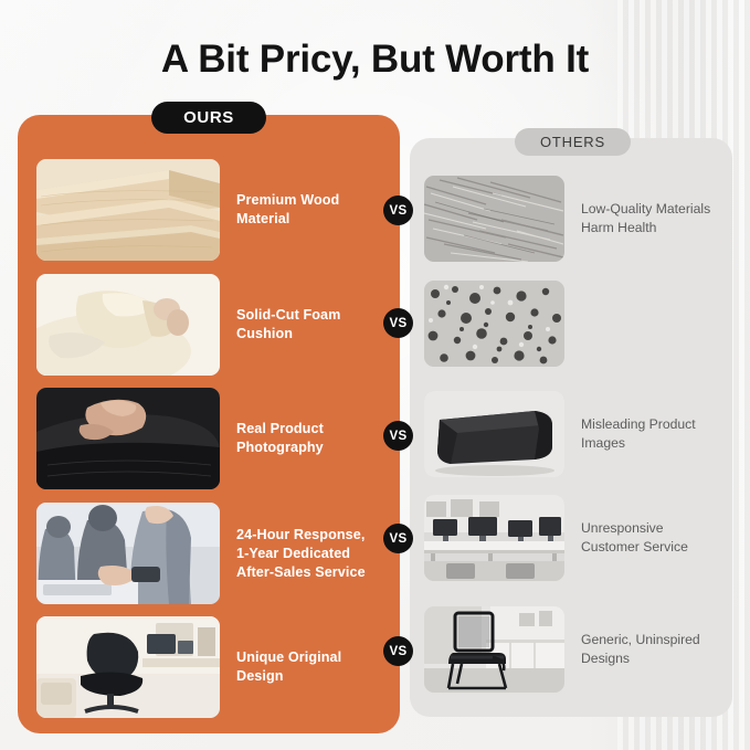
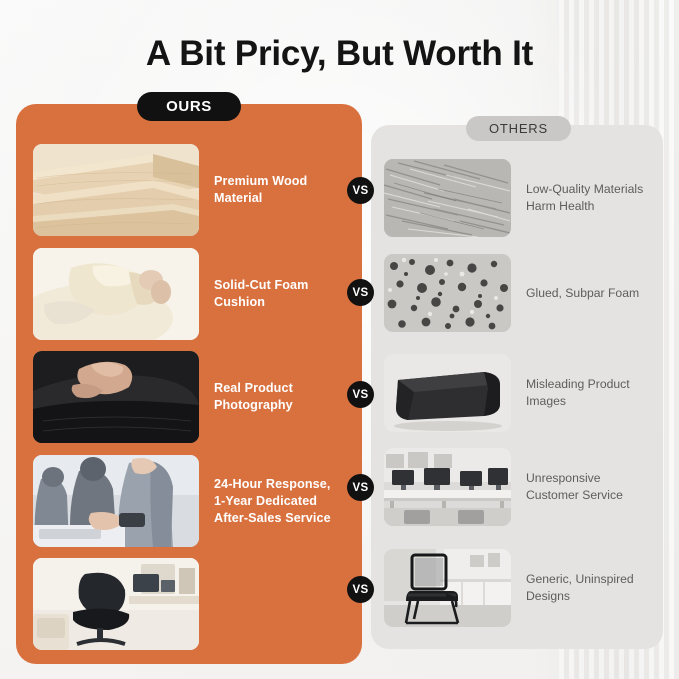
  A Bit Pricy, But Worth It
  OURS
  OTHERS
  Premium Wood
  Material
  Solid-Cut Foam
  Cushion
  Real Product
  Photography
  24-Hour Response,
  1-Year Dedicated
  After-Sales Service
- Unique Original
- Design
  Low-Quality Materials
  Harm Health
+ Glued, Subpar Foam
  Misleading Product
  Images
  Unresponsive
  Customer Service
  Generic, Uninspired
  Designs
  VS
  VS
  VS
  VS
  VS
